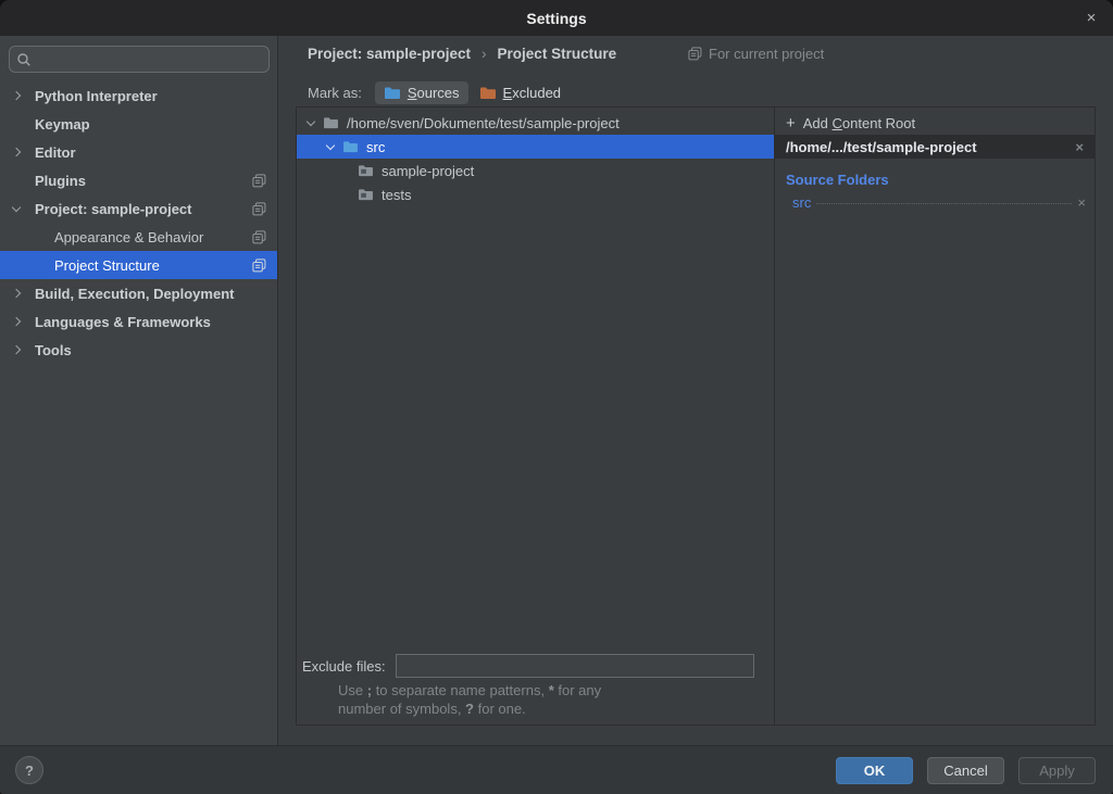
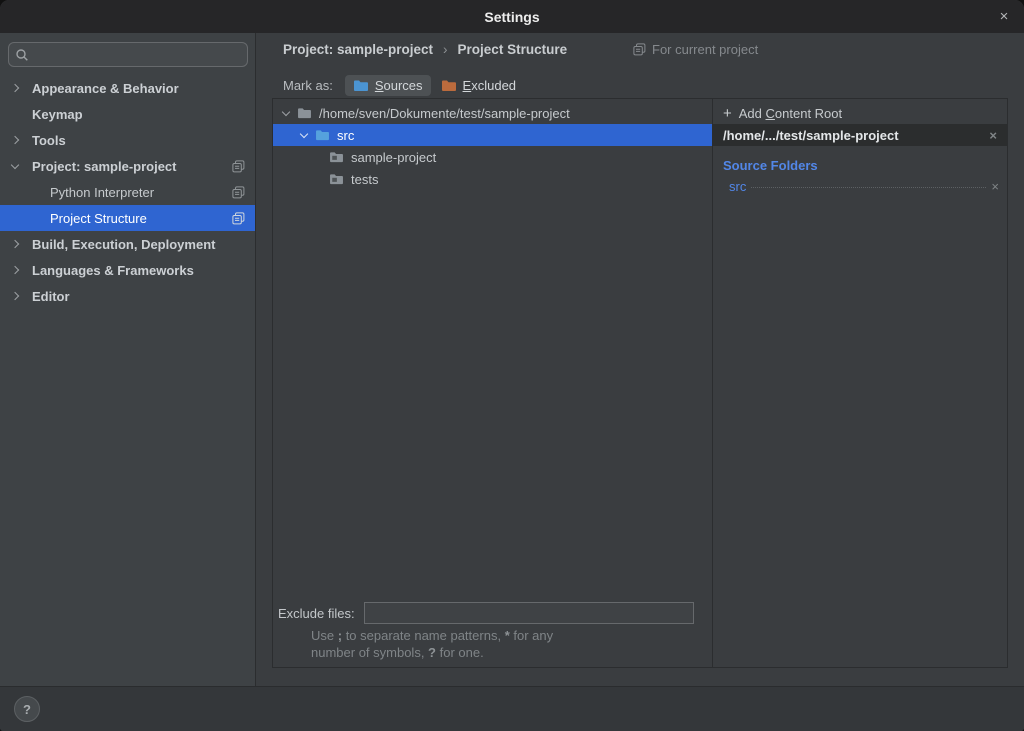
  Settings
  ×
- Python Interpreter
+ Appearance & Behavior
  Keymap
- Editor
+ Tools
- Plugins
  Project: sample-project
- Appearance & Behavior
+ Python Interpreter
  Project Structure
  Build, Execution, Deployment
  Languages & Frameworks
- Tools
+ Editor
  Project: sample-project
  ›
  Project Structure
  For current project
  Mark as:
  Sources
  Excluded
  /home/sven/Dokumente/test/sample-project
  src
  sample-project
  tests
  Exclude files:
  Use ; to separate name patterns, * for any
  number of symbols, ? for one.
  +
  Add Content Root
  /home/.../test/sample-project
  ×
  Source Folders
  src
  ×
  ?
- OK
- Cancel
- Apply
